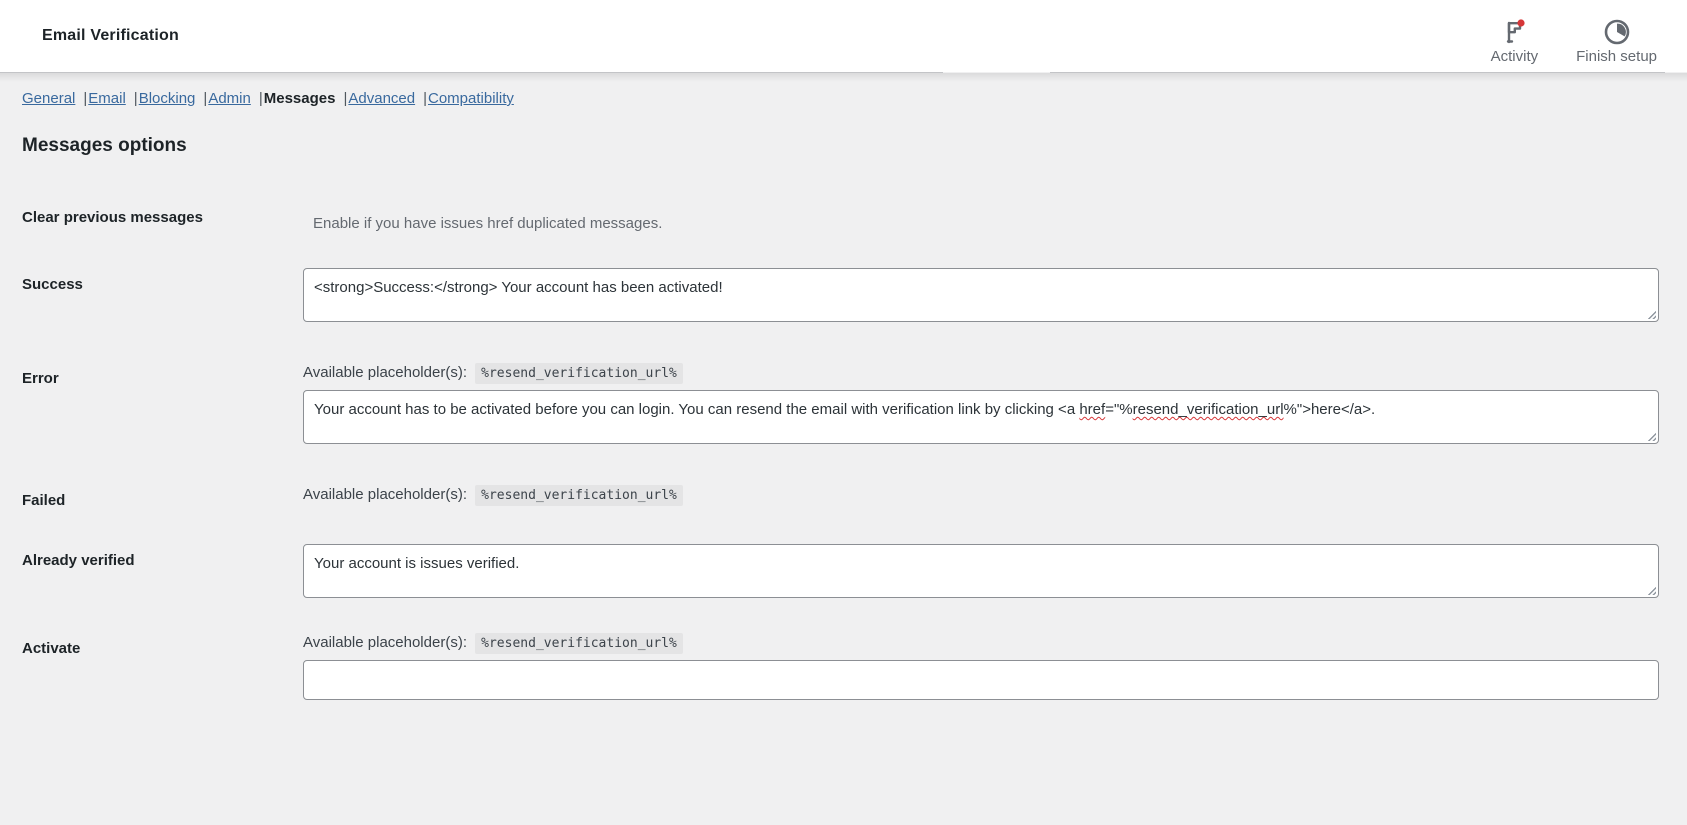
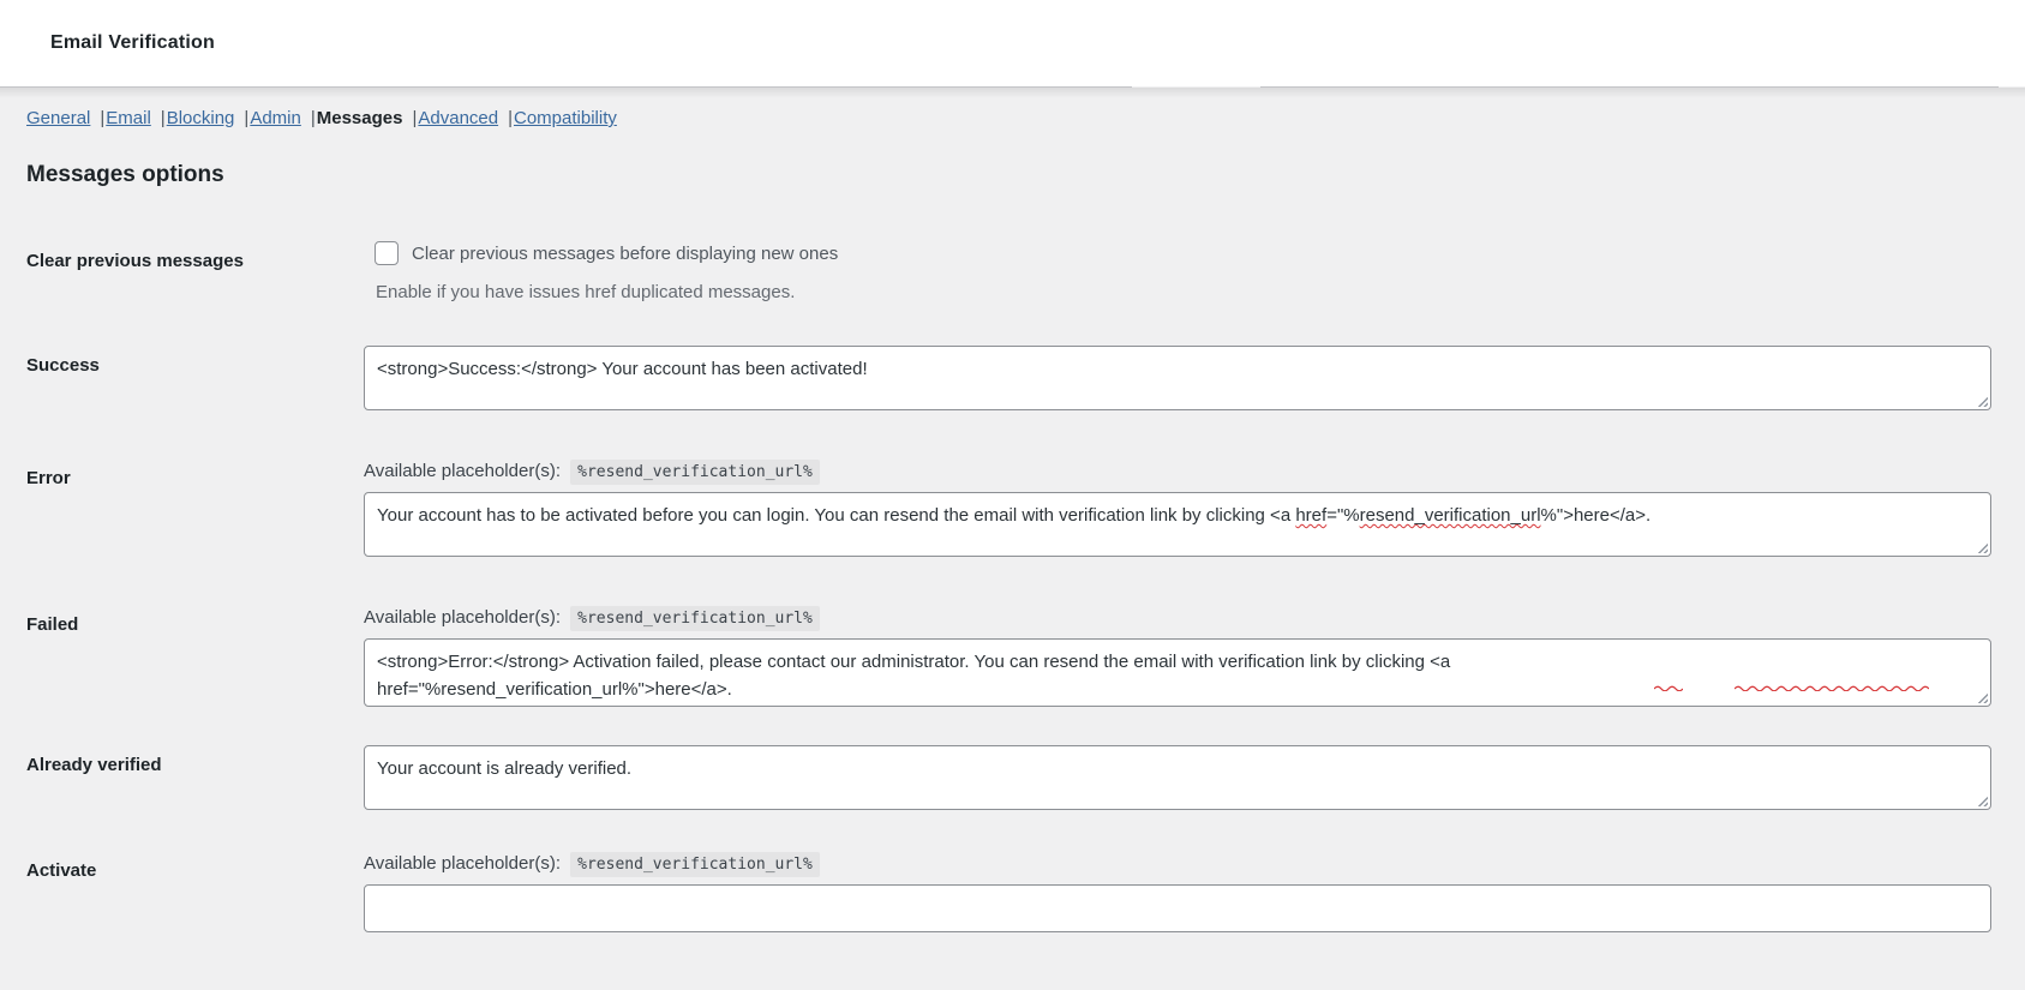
  Email Verification
- Activity
- Finish setup
  General |Email |Blocking |Admin |Messages |Advanced |Compatibility
  Messages options
  Clear previous messages
+ Clear previous messages before displaying new ones
  Enable if you have issues href duplicated messages.
  Success
  <strong>Success:</strong> Your account has been activated!
  Error
  Available placeholder(s): %resend_verification_url%
  Your account has to be activated before you can login. You can resend the email with verification link by clicking <a href="%resend_verification_url%">here</a>.
  Failed
  Available placeholder(s): %resend_verification_url%
+ <strong>Error:</strong> Activation failed, please contact our administrator. You can resend the email with verification link by clicking <a
+ href="%resend_verification_url%">here</a>.
  Already verified
- Your account is issues verified.
+ Your account is already verified.
  Activate
  Available placeholder(s): %resend_verification_url%
